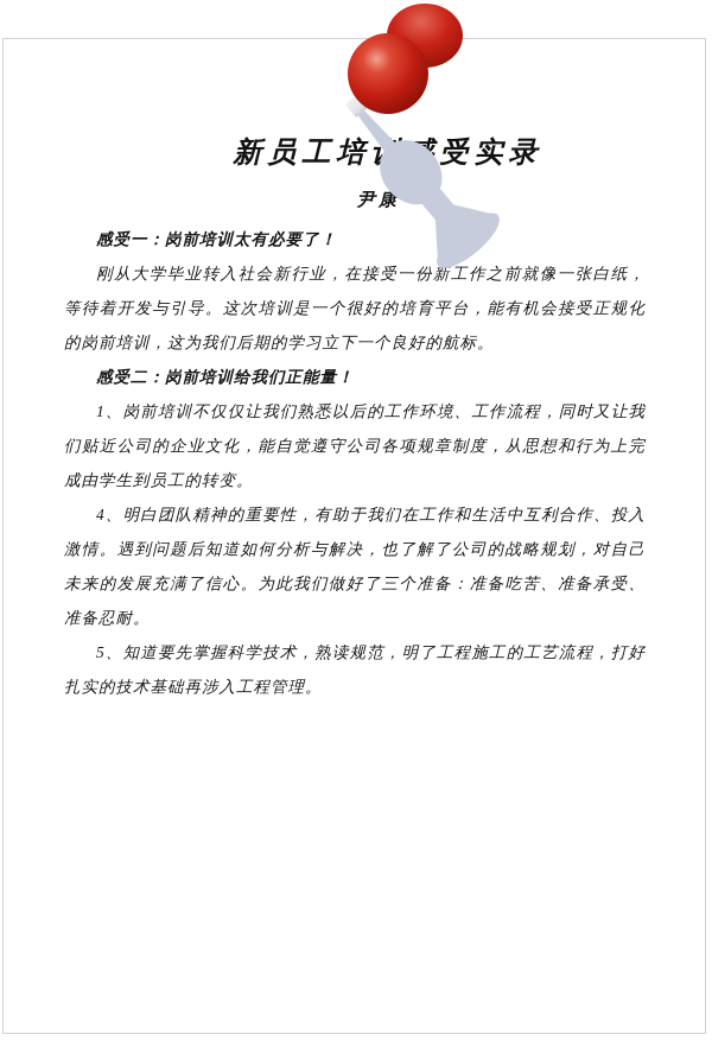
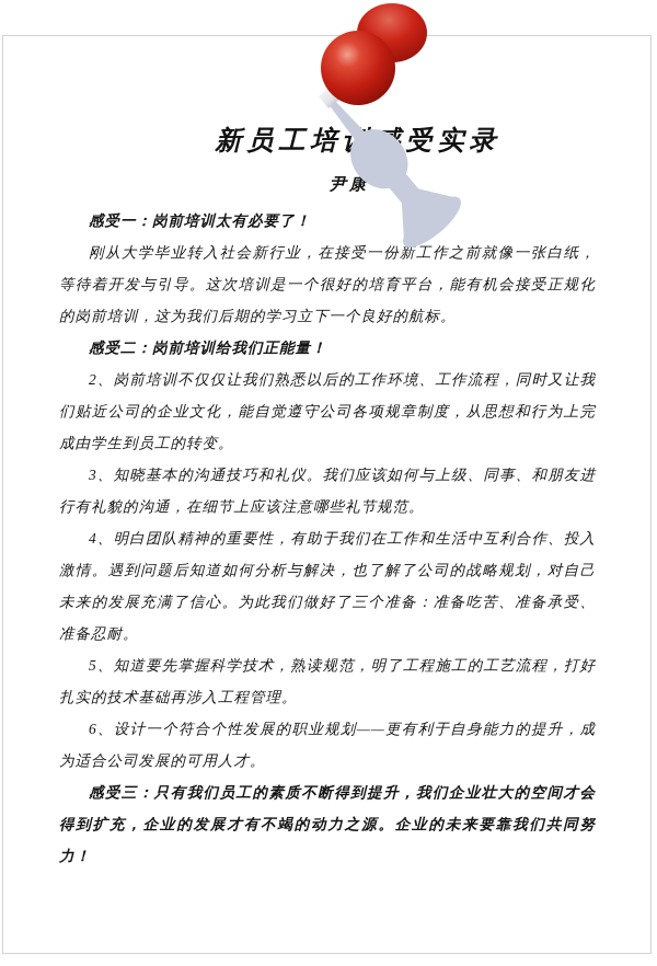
  新员工培受实录
  尹康
  感受一：岗前培训太有必要了！
  刚从大学毕业转入社会新行业，在接受一份新工作之前就像一张白纸，等待着开发与引导。这次培训是一个很好的培育平台，能有机会接受正规化的岗前培训，这为我们后期的学习立下一个良好的航标。
  感受二：岗前培训给我们正能量！
- 1、岗前培训不仅仅让我们熟悉以后的工作环境、工作流程，同时又让我们贴近公司的企业文化，能自觉遵守公司各项规章制度，从思想和行为上完成由学生到员工的转变。
+ 2、岗前培训不仅仅让我们熟悉以后的工作环境、工作流程，同时又让我们贴近公司的企业文化，能自觉遵守公司各项规章制度，从思想和行为上完成由学生到员工的转变。
+ 3、知晓基本的沟通技巧和礼仪。我们应该如何与上级、同事、和朋友进行有礼貌的沟通，在细节上应该注意哪些礼节规范。
  4、明白团队精神的重要性，有助于我们在工作和生活中互利合作、投入激情。遇到问题后知道如何分析与解决，也了解了公司的战略规划，对自己未来的发展充满了信心。为此我们做好了三个准备：准备吃苦、准备承受、准备忍耐。
  5、知道要先掌握科学技术，熟读规范，明了工程施工的工艺流程，打好扎实的技术基础再涉入工程管理。
+ 6、设计一个符合个性发展的职业规划——更有利于自身能力的提升，成为适合公司发展的可用人才。
+ 感受三：只有我们员工的素质不断得到提升，我们企业壮大的空间才会得到扩充，企业的发展才有不竭的动力之源。企业的未来要靠我们共同努力！
